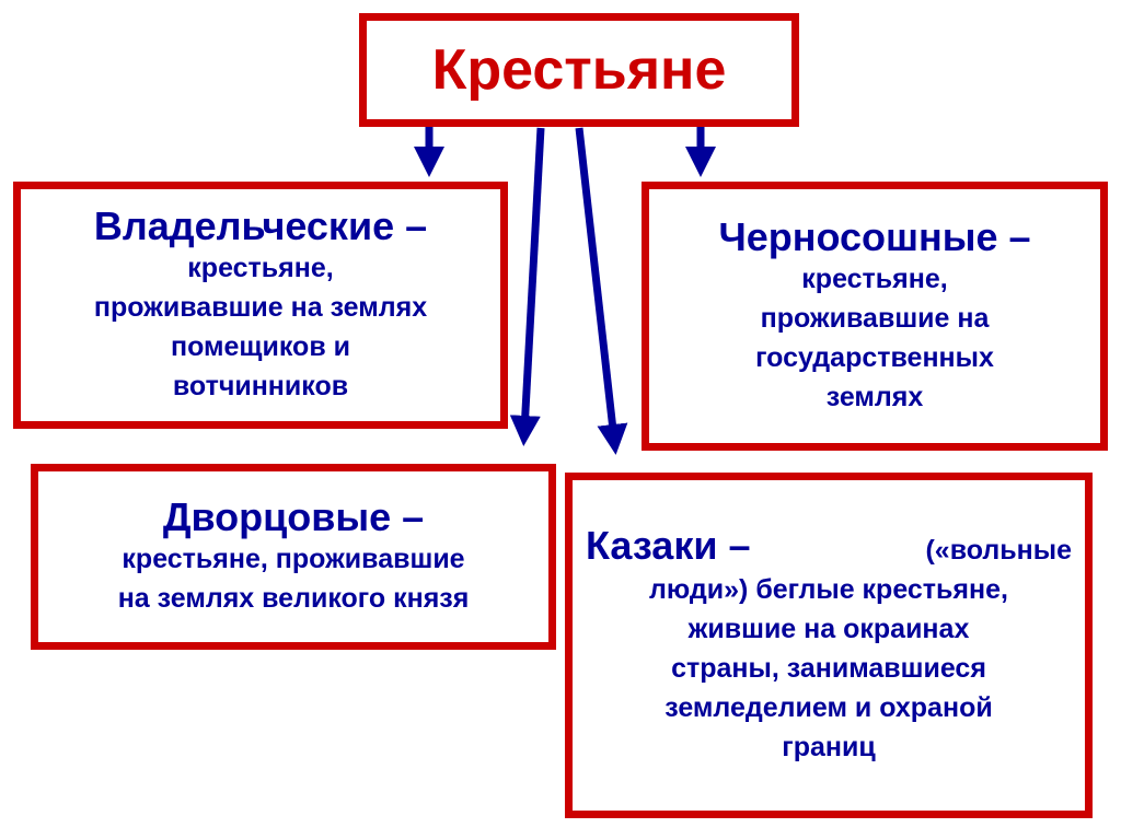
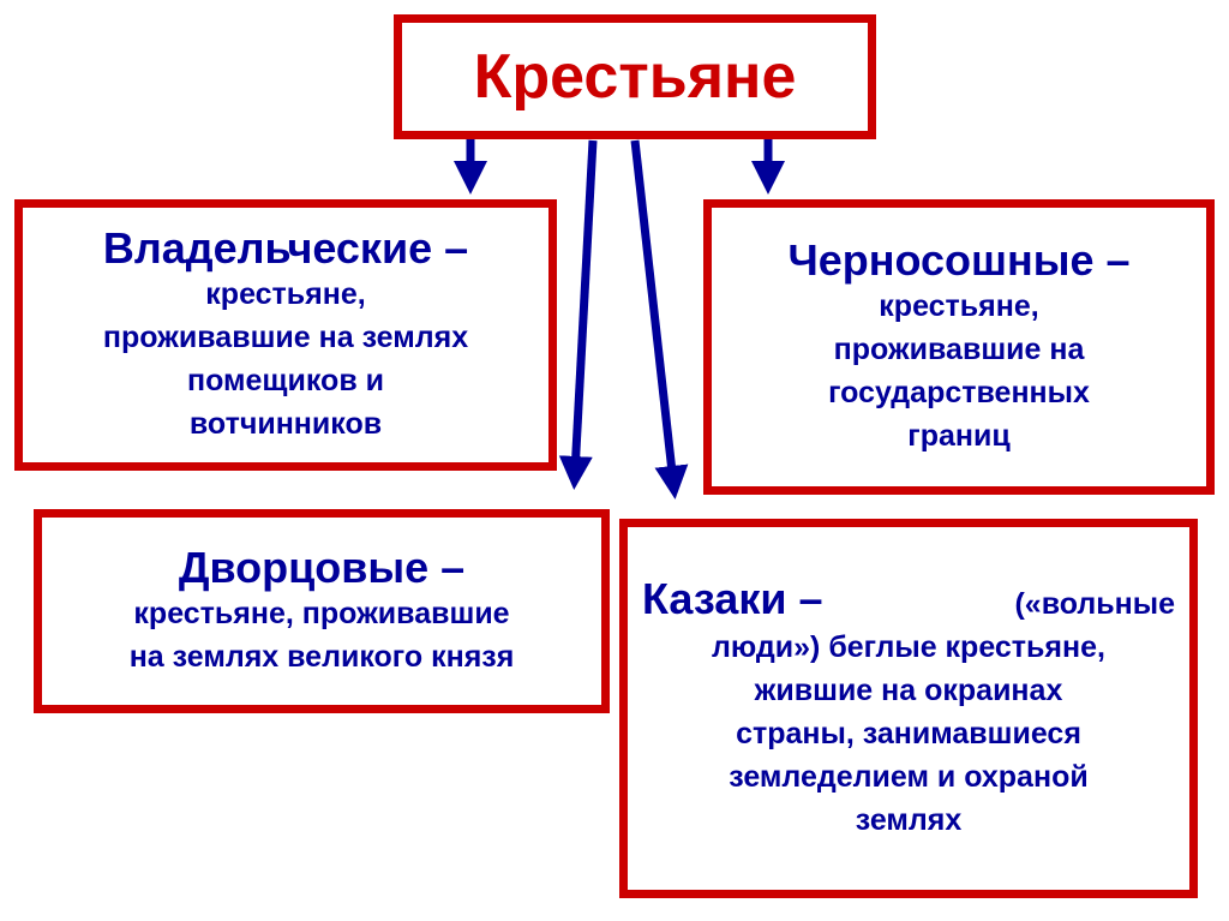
  Крестьяне
  Владельческие –
  крестьяне,
  проживавшие на землях
  помещиков и
  вотчинников
  Черносошные –
  крестьяне,
  проживавшие на
  государственных
- землях
+ границ
  Дворцовые –
  крестьяне, проживавшие
  на землях великого князя
  Казаки –
  («вольные
  люди») беглые крестьяне,
  жившие на окраинах
  страны, занимавшиеся
  земледелием и охраной
- границ
+ землях
